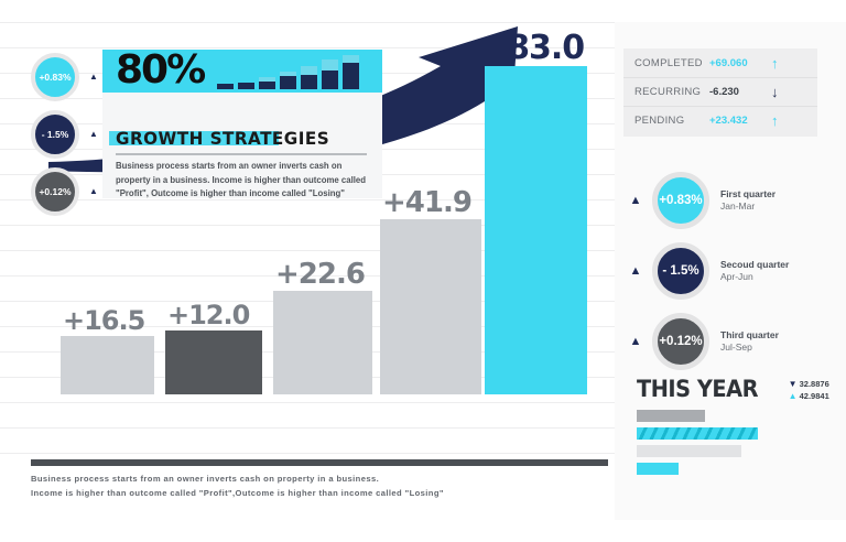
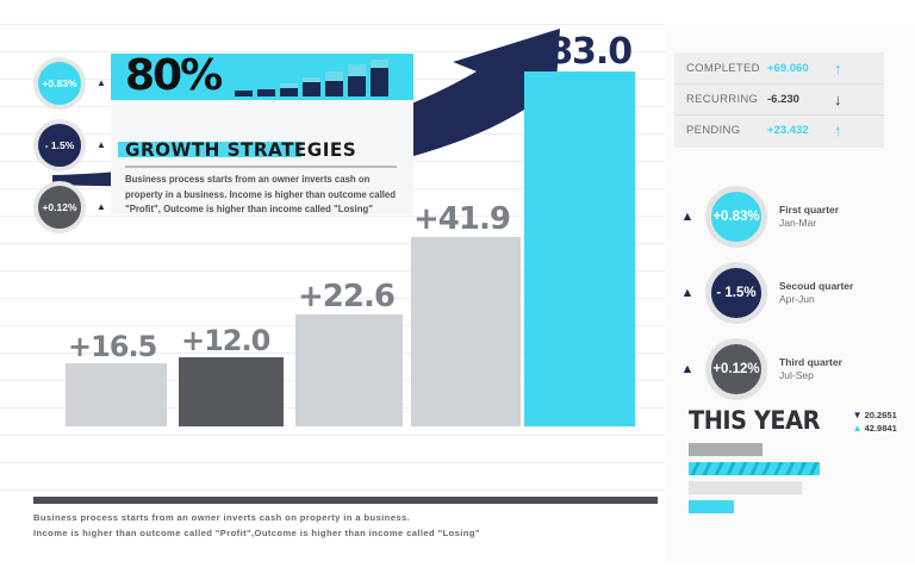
  +16.5
  +12.0
  +22.6
  +41.9
  +83.0
  +0.83%
  ▲
  - 1.5%
  ▲
  +0.12%
  ▲
  80%
  GROWTH STRATEGIES
  Business process starts from an owner inverts cash on property in a business. Income is higher than outcome called "Profit", Outcome is higher than income called "Losing"
  COMPLETED
  +69.060
  ↑
  RECURRING
  -6.230
  ↓
  PENDING
  +23.432
  ↑
  ▲
  +0.83%
  First quarter
  Jan-Mar
  ▲
  - 1.5%
  Secoud quarter
  Apr-Jun
  ▲
  +0.12%
  Third quarter
  Jul-Sep
  THIS YEAR
  ▼
- 32.8876
+ 20.2651
  ▲
  42.9841
  Business process starts from an owner inverts cash on property in a business.
  Income is higher than outcome called "Profit",Outcome is higher than income called "Losing"
